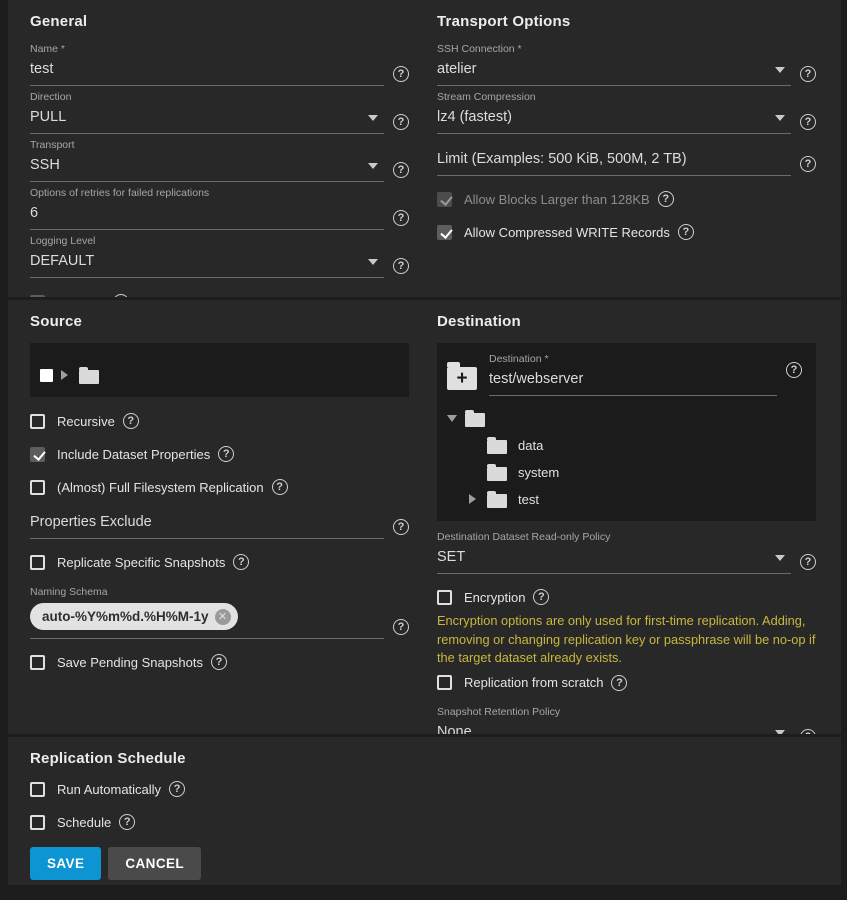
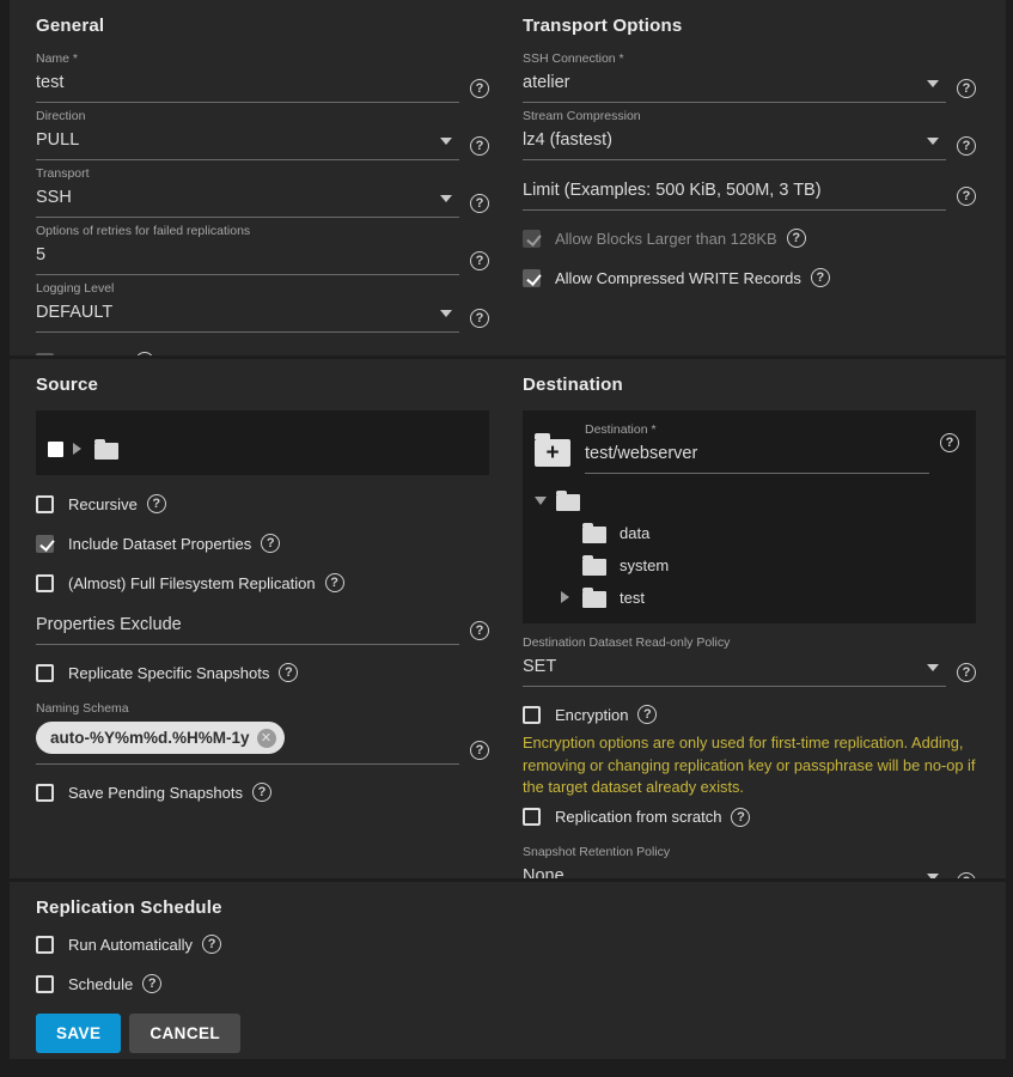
  General
  Name *
  test
  Direction
  PULL
  Transport
  SSH
  Options of retries for failed replications
- 6
+ 5
  Logging Level
  DEFAULT
  Transport Options
  SSH Connection *
  atelier
  Stream Compression
  lz4 (fastest)
- Limit (Examples: 500 KiB, 500M, 2 TB)
+ Limit (Examples: 500 KiB, 500M, 3 TB)
  Allow Blocks Larger than 128KB
  Allow Compressed WRITE Records
  Source
  Recursive
  Include Dataset Properties
  (Almost) Full Filesystem Replication
  Properties Exclude
  Replicate Specific Snapshots
  Naming Schema
  auto-%Y%m%d.%H%M-1y
  Save Pending Snapshots
  Destination
  Destination *
  test/webserver
  data
  system
  test
  Destination Dataset Read-only Policy
  SET
  Encryption
  Encryption options are only used for first-time replication. Adding, removing or changing replication key or passphrase will be no-op if the target dataset already exists.
  Replication from scratch
  Snapshot Retention Policy
  None
  Replication Schedule
  Run Automatically
  Schedule
  SAVE
  CANCEL
